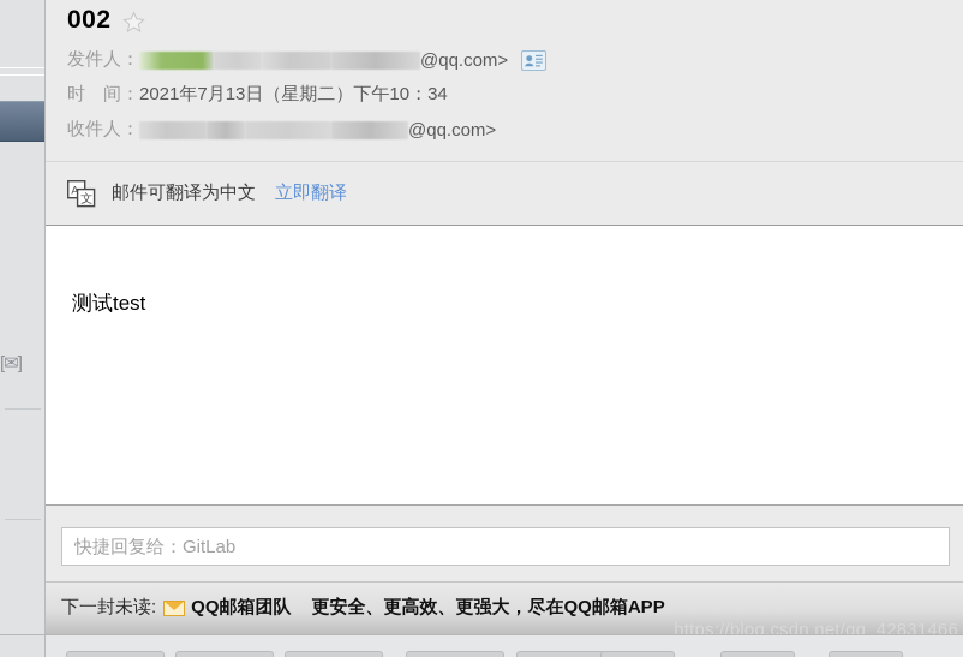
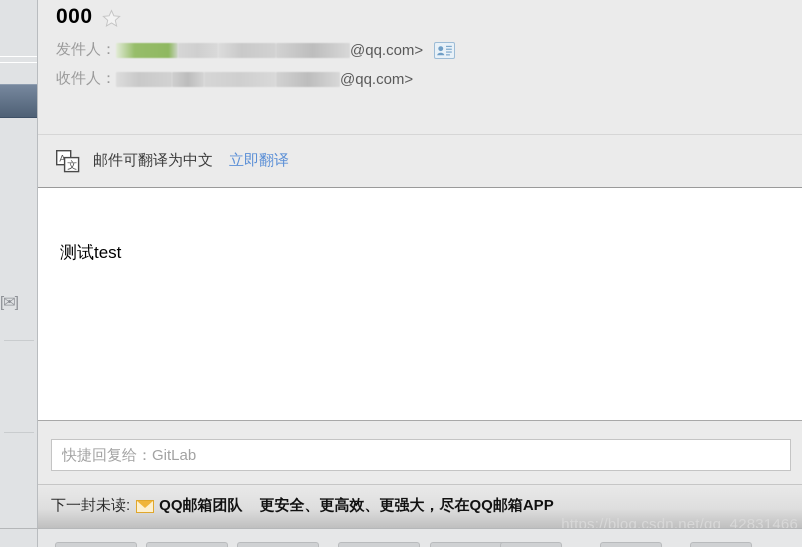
  [✉]
- 002
+ 000
  发件人：
  @qq.com>
- 时 间：
- 2021年7月13日（星期二）下午10：34
  收件人：
  @qq.com>
  A
  文
  邮件可翻译为中文
  立即翻译
  测试test
  快捷回复给：GitLab
  下一封未读:
  QQ邮箱团队
  更安全、更高效、更强大，尽在QQ邮箱APP
  https://blog.csdn.net/qq_42831466
